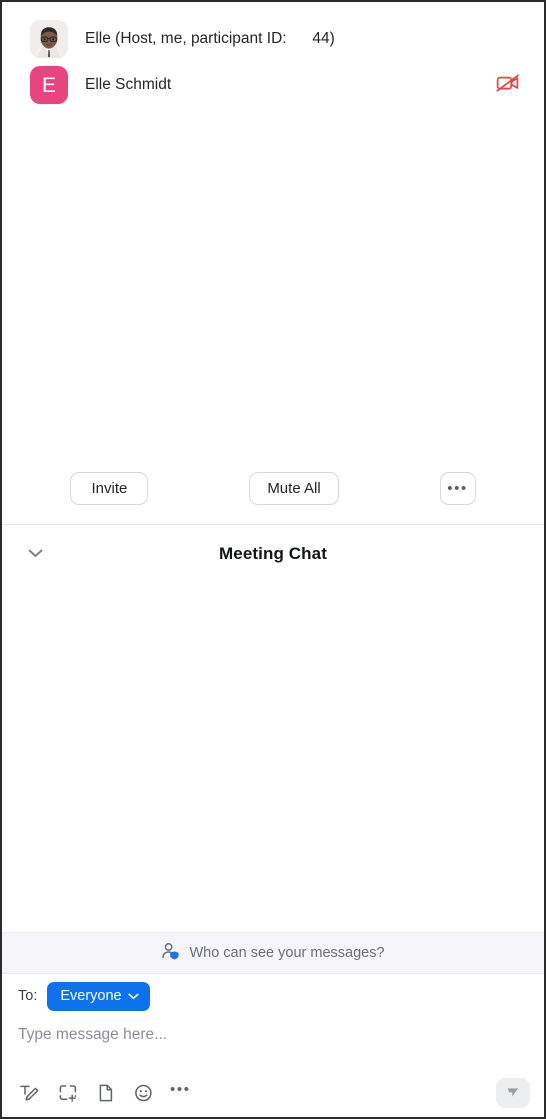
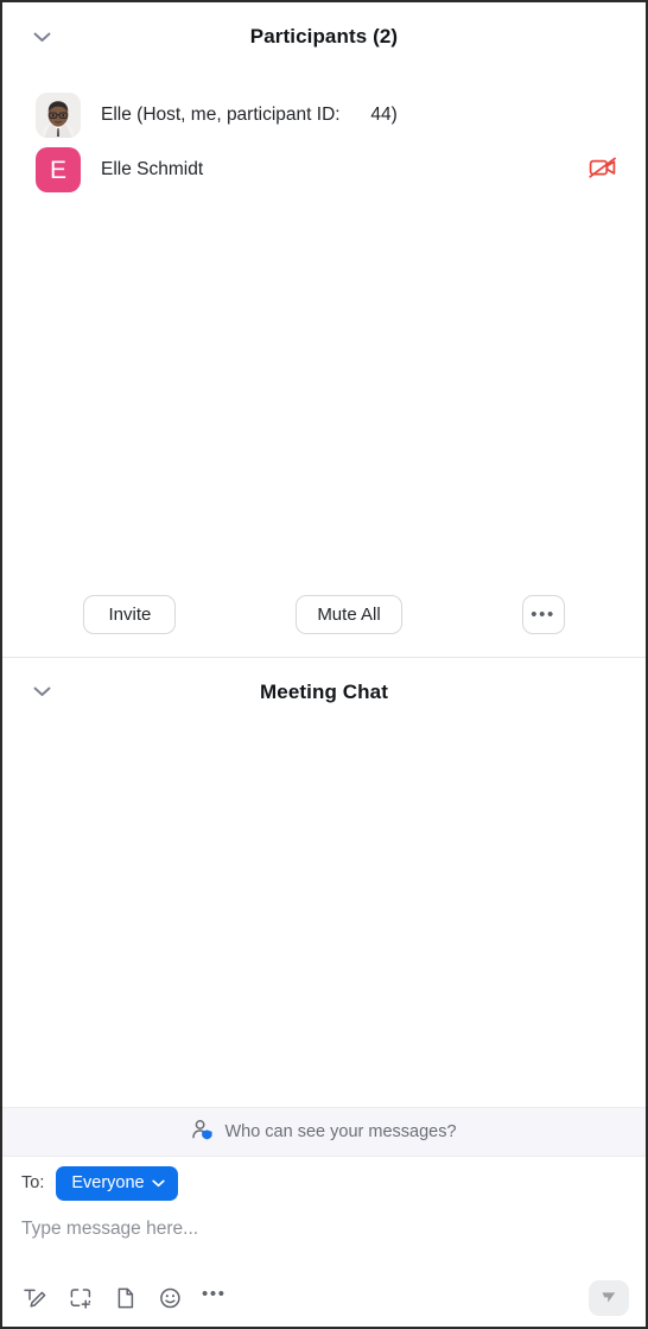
+ Participants (2)
  Elle (Host, me, participant ID: 44)
  E
  Elle Schmidt
  Invite
  Mute All
  •••
  Meeting Chat
  Who can see your messages?
  To:
  Everyone
  Type message here...
  •••
